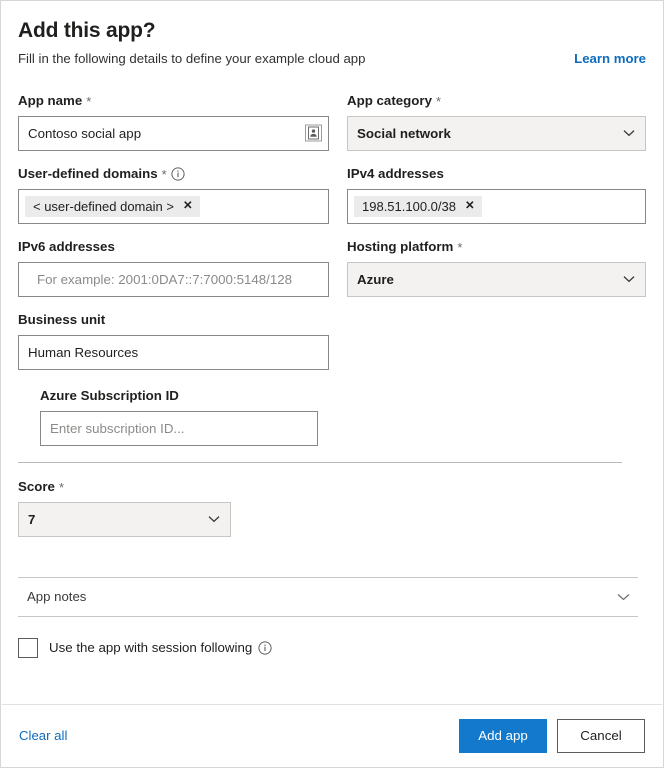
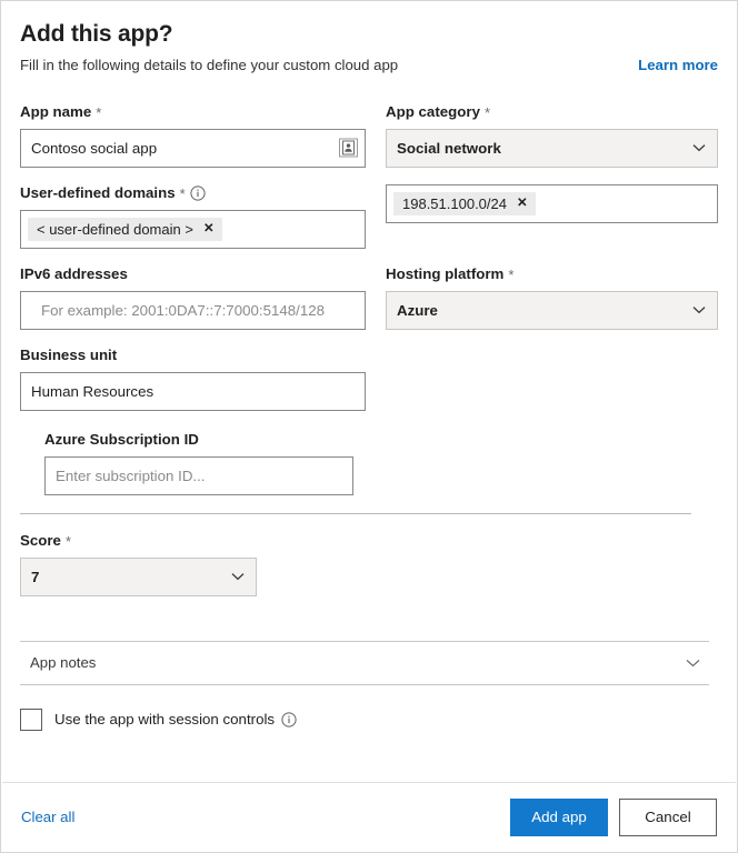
  Add this app?
- Fill in the following details to define your example cloud app
+ Fill in the following details to define your custom cloud app
  Learn more
  App name
  *
  Contoso social app
  App category
  *
  Social network
  User-defined domains
  *
  < user-defined domain >
  ✕
- IPv4 addresses
- 198.51.100.0/38
+ 198.51.100.0/24
  ✕
  IPv6 addresses
  For example: 2001:0DA7::7:7000:5148/128
  Hosting platform
  *
  Azure
  Business unit
  Human Resources
  Azure Subscription ID
  Enter subscription ID...
  Score
  *
  7
  App notes
- Use the app with session following
+ Use the app with session controls
  Clear all
  Add app
  Cancel
